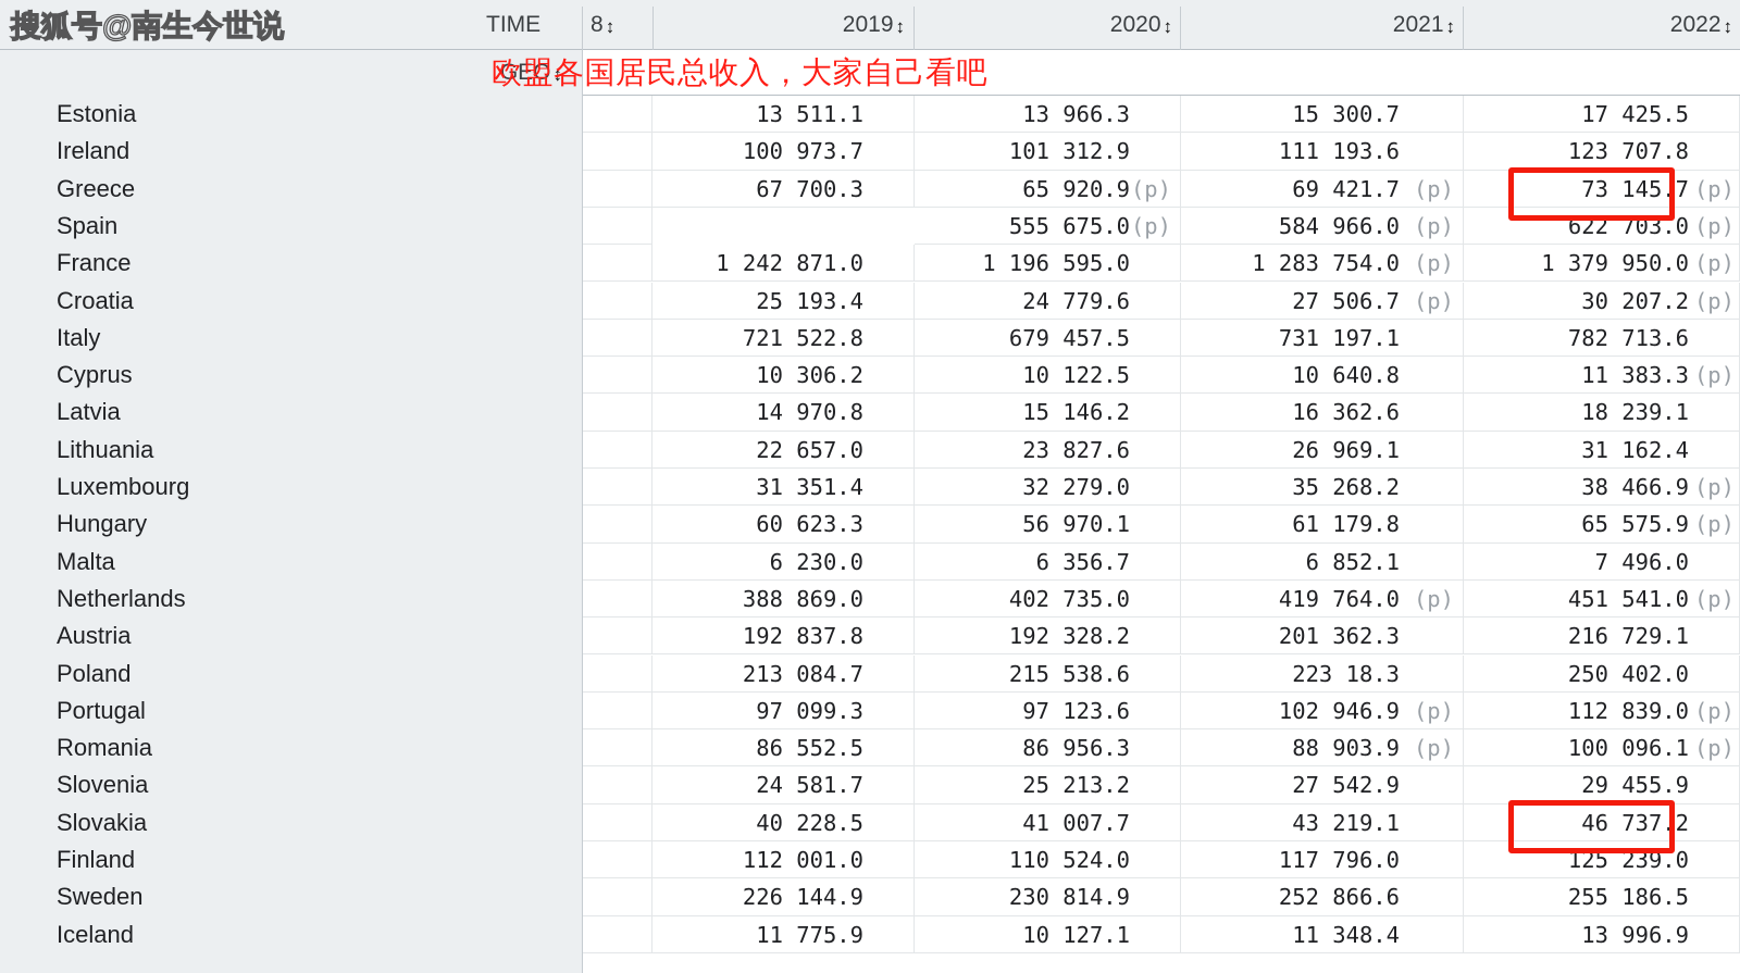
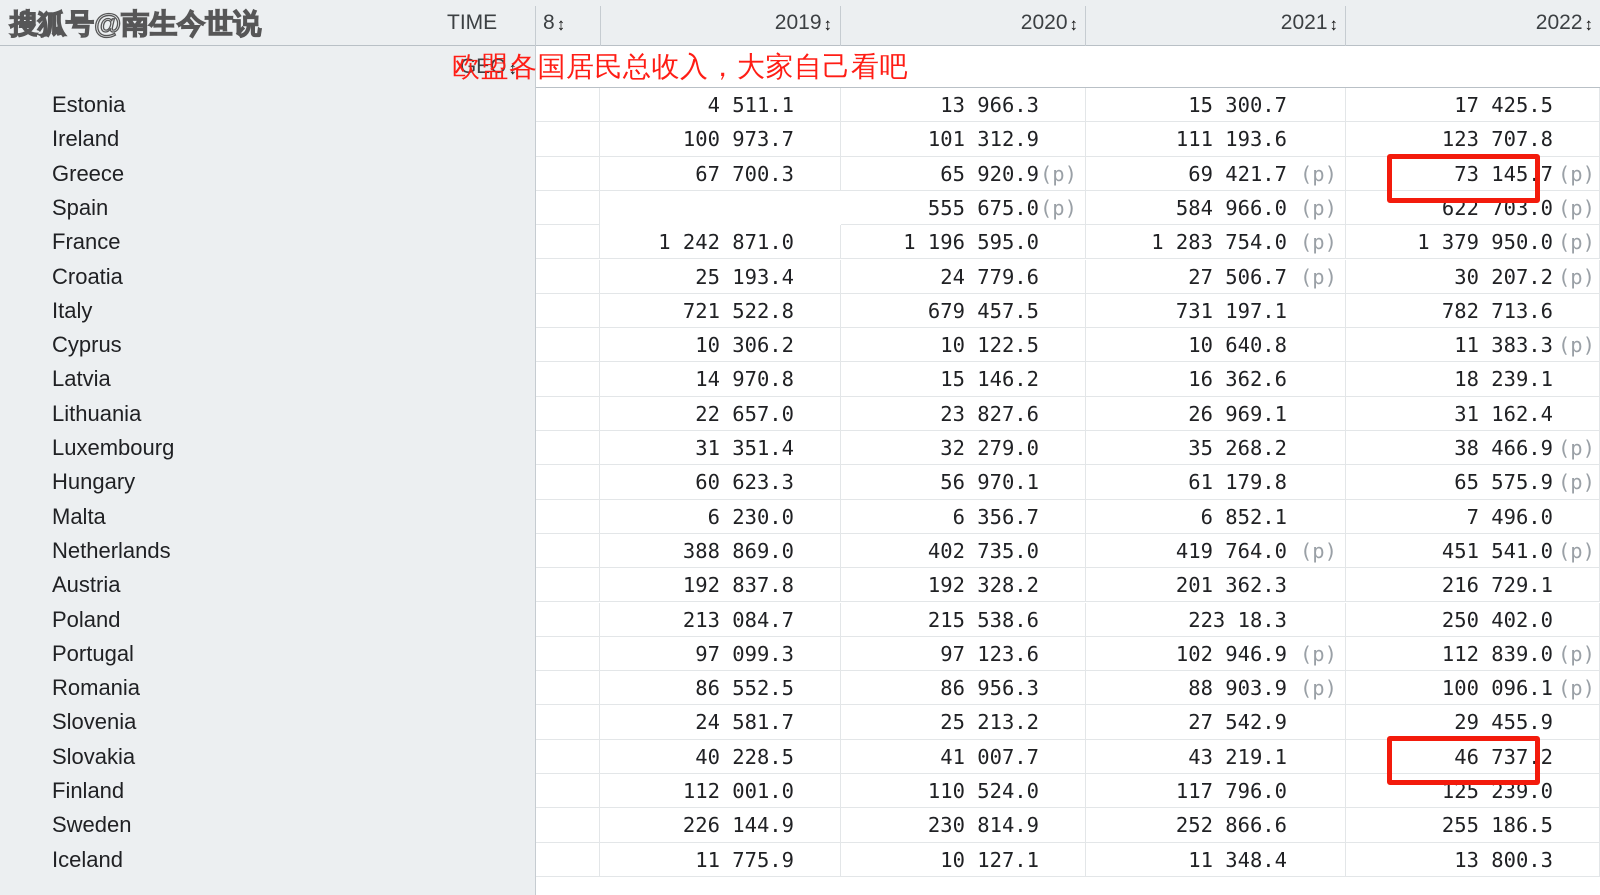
  TIME
  8↕
  2019↕
  2020↕
  2021↕
  2022↕
  搜狐号@南生今世说
  GEO↕
  欧盟各国居民总收入，大家自己看吧
  Estonia
- 13 511.1
+ 4 511.1
  13 966.3
  15 300.7
  17 425.5
  Ireland
  100 973.7
  101 312.9
  111 193.6
  123 707.8
  Greece
  67 700.3
  65 920.9
  (p)
  69 421.7
  (p)
  73 145.7
  (p)
  Spain
  555 675.0
  (p)
  584 966.0
  (p)
  622 703.0
  (p)
  France
  1 242 871.0
  1 196 595.0
  1 283 754.0
  (p)
  1 379 950.0
  (p)
  Croatia
  25 193.4
  24 779.6
  27 506.7
  (p)
  30 207.2
  (p)
  Italy
  721 522.8
  679 457.5
  731 197.1
  782 713.6
  Cyprus
  10 306.2
  10 122.5
  10 640.8
  11 383.3
  (p)
  Latvia
  14 970.8
  15 146.2
  16 362.6
  18 239.1
  Lithuania
  22 657.0
  23 827.6
  26 969.1
  31 162.4
  Luxembourg
  31 351.4
  32 279.0
  35 268.2
  38 466.9
  (p)
  Hungary
  60 623.3
  56 970.1
  61 179.8
  65 575.9
  (p)
  Malta
  6 230.0
  6 356.7
  6 852.1
  7 496.0
  Netherlands
  388 869.0
  402 735.0
  419 764.0
  (p)
  451 541.0
  (p)
  Austria
  192 837.8
  192 328.2
  201 362.3
  216 729.1
  Poland
  213 084.7
  215 538.6
  223 18.3
  250 402.0
  Portugal
  97 099.3
  97 123.6
  102 946.9
  (p)
  112 839.0
  (p)
  Romania
  86 552.5
  86 956.3
  88 903.9
  (p)
  100 096.1
  (p)
  Slovenia
  24 581.7
  25 213.2
  27 542.9
  29 455.9
  Slovakia
  40 228.5
  41 007.7
  43 219.1
  46 737.2
  Finland
  112 001.0
  110 524.0
  117 796.0
  125 239.0
  Sweden
  226 144.9
  230 814.9
  252 866.6
  255 186.5
  Iceland
  11 775.9
  10 127.1
  11 348.4
- 13 996.9
+ 13 800.3
